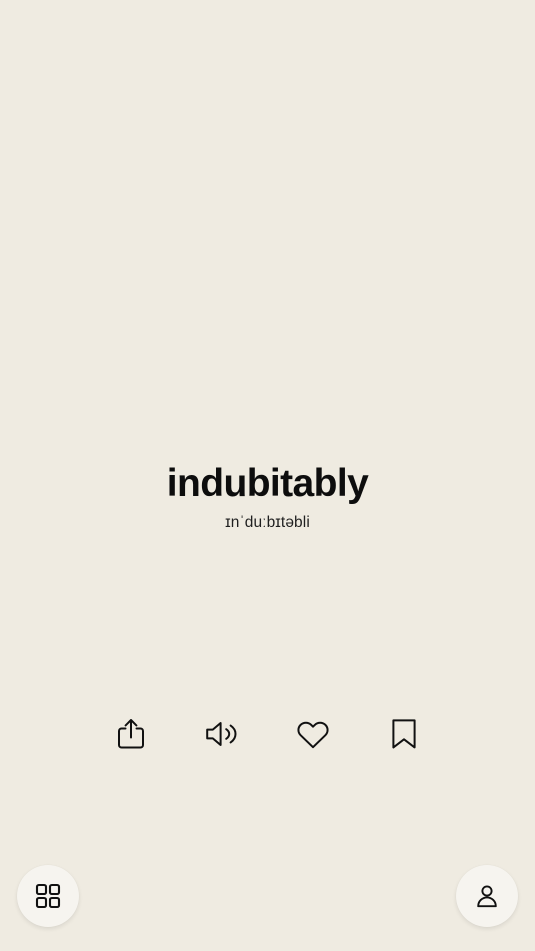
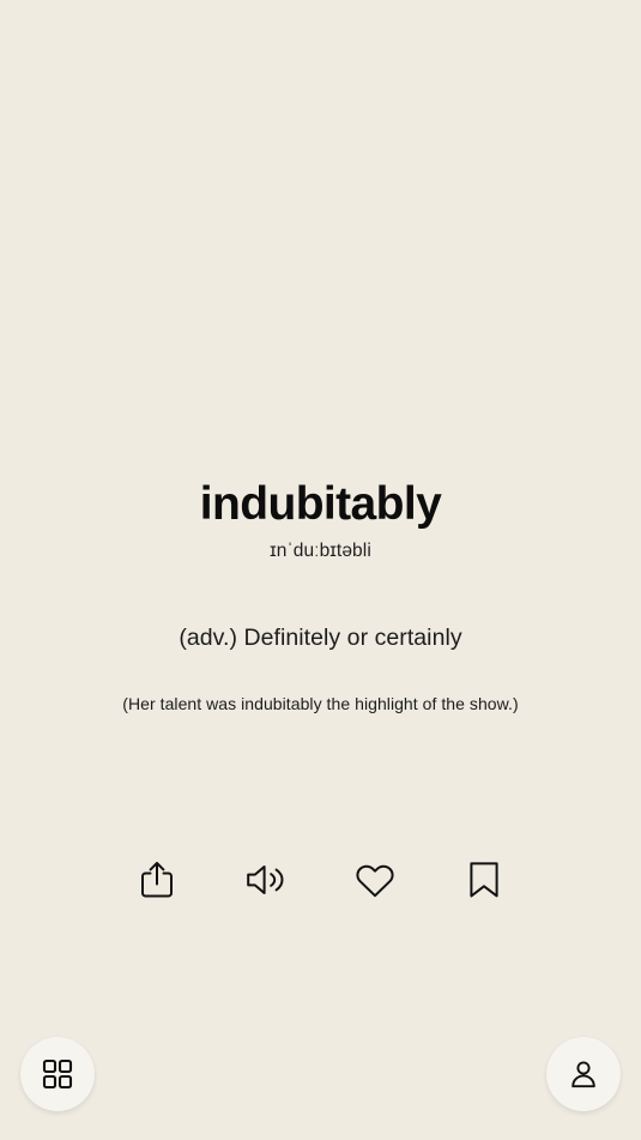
  indubitably
  ɪnˈduːbɪtəbli
+ (adv.) Definitely or certainly
+ (Her talent was indubitably the highlight of the show.)
